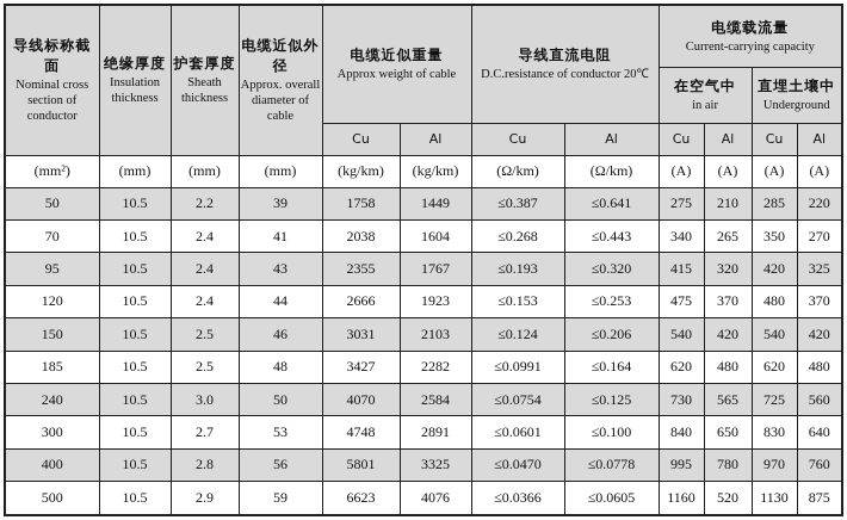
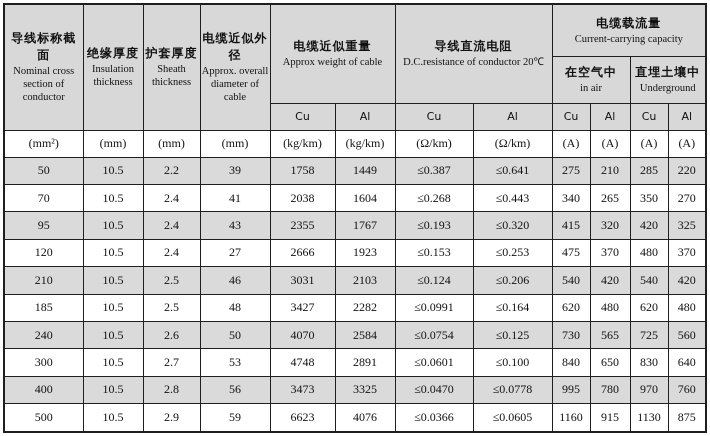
  导线标称截面 Nominal cross section of conductor	绝缘厚度 Insulation thickness	护套厚度 Sheath thickness	电缆近似外径 Approx. overall diameter of cable	电缆近似重量 Approx weight of cable	导线直流电阻 D.C.resistance of conductor 20℃	电缆载流量 Current-carrying capacity
  在空气中 in air	直埋土壤中 Underground
  Cu	Al	Cu	Al	Cu	Al	Cu	Al
  (mm²)	(mm)	(mm)	(mm)	(kg/km)	(kg/km)	(Ω/km)	(Ω/km)	(A)	(A)	(A)	(A)
  50	10.5	2.2	39	1758	1449	≤0.387	≤0.641	275	210	285	220
  70	10.5	2.4	41	2038	1604	≤0.268	≤0.443	340	265	350	270
  95	10.5	2.4	43	2355	1767	≤0.193	≤0.320	415	320	420	325
- 120	10.5	2.4	44	2666	1923	≤0.153	≤0.253	475	370	480	370
+ 120	10.5	2.4	27	2666	1923	≤0.153	≤0.253	475	370	480	370
- 150	10.5	2.5	46	3031	2103	≤0.124	≤0.206	540	420	540	420
+ 210	10.5	2.5	46	3031	2103	≤0.124	≤0.206	540	420	540	420
  185	10.5	2.5	48	3427	2282	≤0.0991	≤0.164	620	480	620	480
- 240	10.5	3.0	50	4070	2584	≤0.0754	≤0.125	730	565	725	560
+ 240	10.5	2.6	50	4070	2584	≤0.0754	≤0.125	730	565	725	560
  300	10.5	2.7	53	4748	2891	≤0.0601	≤0.100	840	650	830	640
- 400	10.5	2.8	56	5801	3325	≤0.0470	≤0.0778	995	780	970	760
+ 400	10.5	2.8	56	3473	3325	≤0.0470	≤0.0778	995	780	970	760
- 500	10.5	2.9	59	6623	4076	≤0.0366	≤0.0605	1160	520	1130	875
+ 500	10.5	2.9	59	6623	4076	≤0.0366	≤0.0605	1160	915	1130	875
